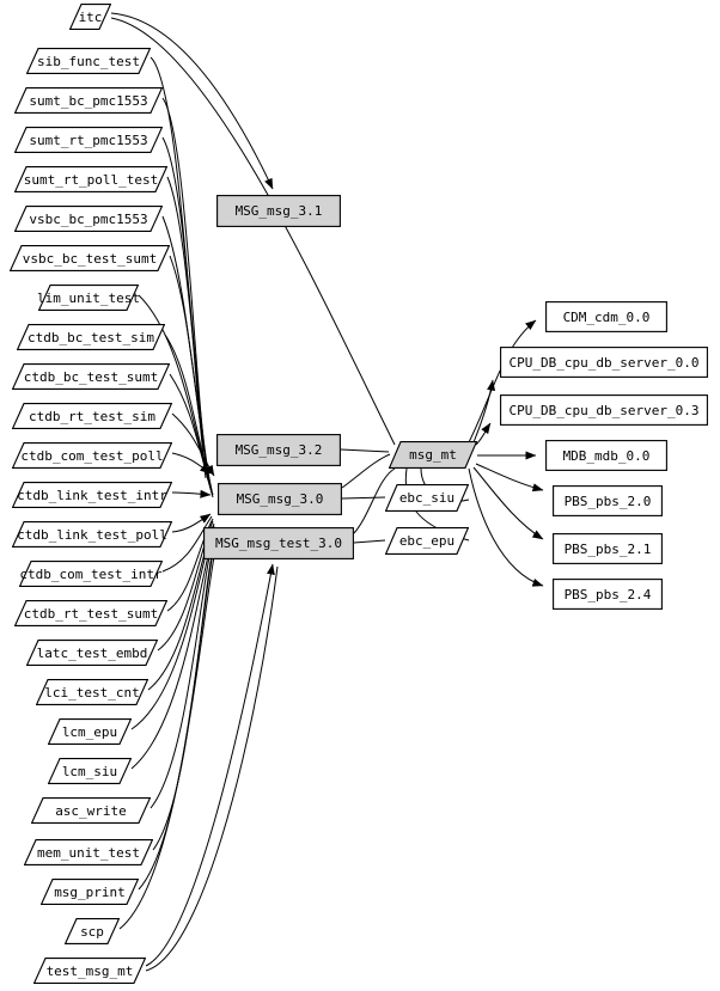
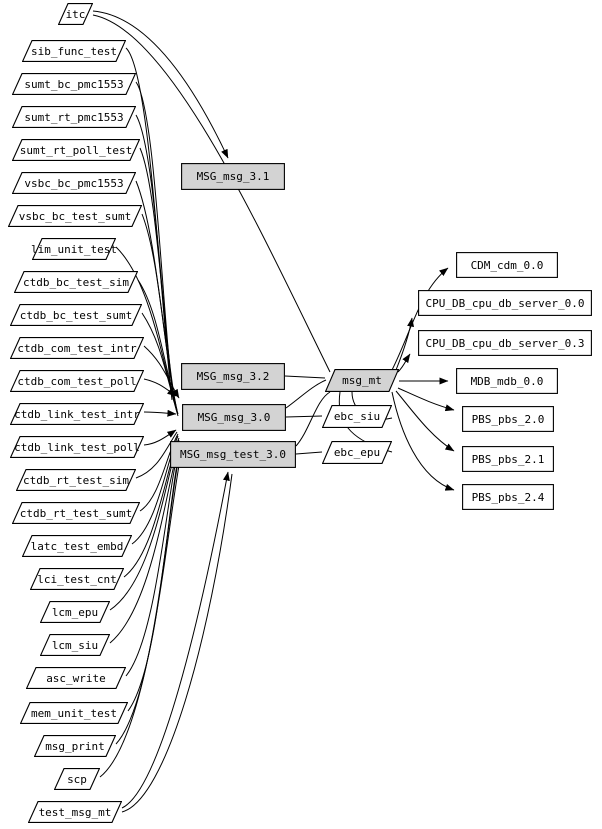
  itc
  sib_func_test
  sumt_bc_pmc1553
  sumt_rt_pmc1553
  sumt_rt_poll_test
  vsbc_bc_pmc1553
  vsbc_bc_test_sumt
  lim_unit_test
  ctdb_bc_test_sim
  ctdb_bc_test_sumt
- ctdb_rt_test_sim
+ ctdb_com_test_intr
  ctdb_com_test_poll
  ctdb_link_test_intr
  ctdb_link_test_poll
- ctdb_com_test_intr
+ ctdb_rt_test_sim
  ctdb_rt_test_sumt
  latc_test_embd
  lci_test_cnt
  lcm_epu
  lcm_siu
  asc_write
  mem_unit_test
  msg_print
  scp
  test_msg_mt
  MSG_msg_3.1
  MSG_msg_3.2
  MSG_msg_3.0
  MSG_msg_test_3.0
  msg_mt
  ebc_siu
  ebc_epu
  CDM_cdm_0.0
  CPU_DB_cpu_db_server_0.0
  CPU_DB_cpu_db_server_0.3
  MDB_mdb_0.0
  PBS_pbs_2.0
  PBS_pbs_2.1
  PBS_pbs_2.4
